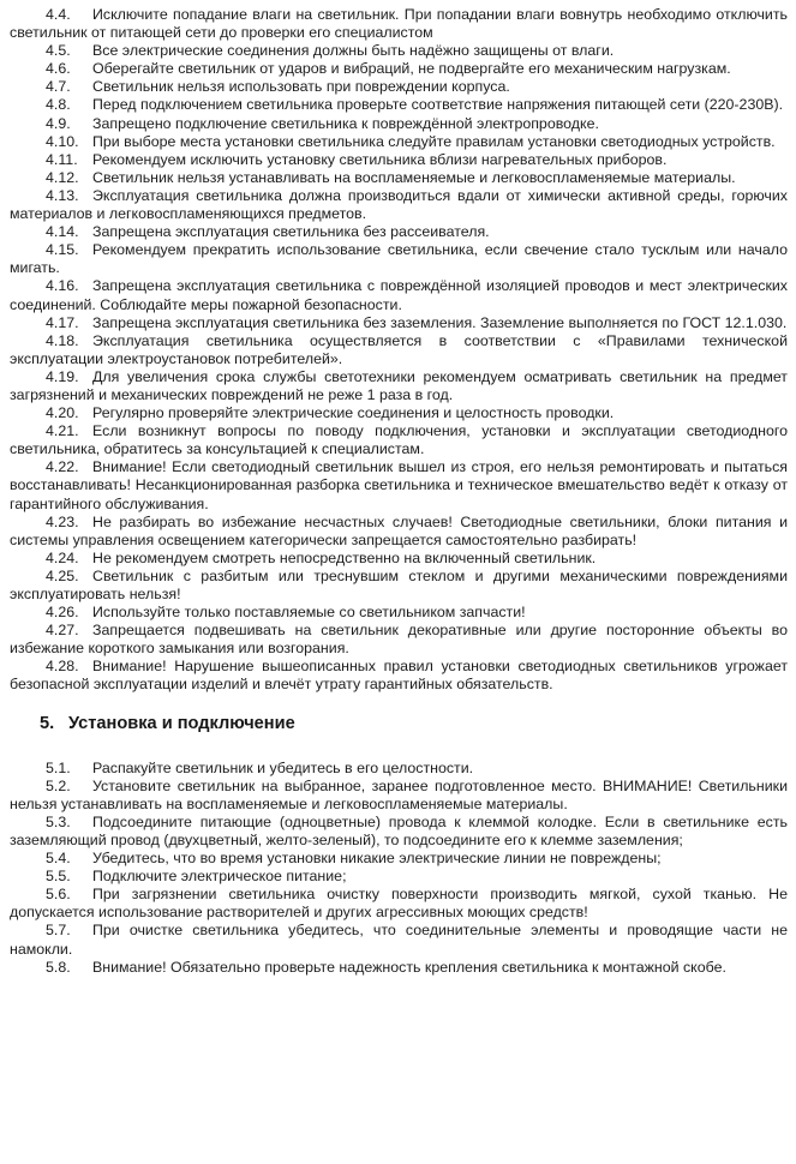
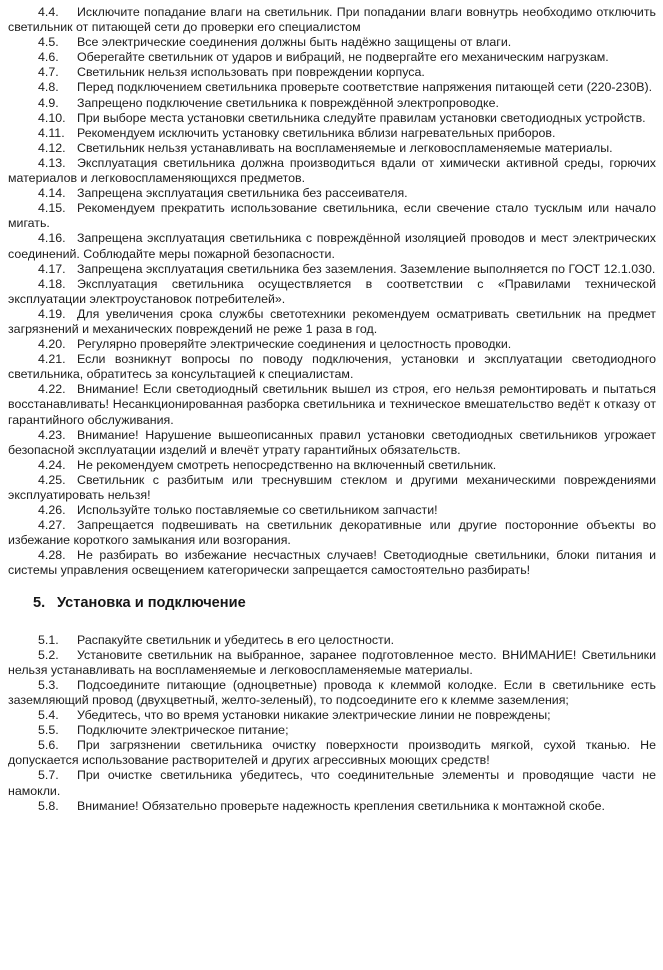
  4.4. Исключите попадание влаги на светильник. При попадании влаги вовнутрь необходимо отключить светильник от питающей сети до проверки его специалистом
  4.5. Все электрические соединения должны быть надёжно защищены от влаги.
  4.6. Оберегайте светильник от ударов и вибраций, не подвергайте его механическим нагрузкам.
  4.7. Светильник нельзя использовать при повреждении корпуса.
  4.8. Перед подключением светильника проверьте соответствие напряжения питающей сети (220-230В).
  4.9. Запрещено подключение светильника к повреждённой электропроводке.
  4.10. При выборе места установки светильника следуйте правилам установки светодиодных устройств.
  4.11. Рекомендуем исключить установку светильника вблизи нагревательных приборов.
  4.12. Светильник нельзя устанавливать на воспламеняемые и легковоспламеняемые материалы.
  4.13. Эксплуатация светильника должна производиться вдали от химически активной среды, горючих материалов и легковоспламеняющихся предметов.
  4.14. Запрещена эксплуатация светильника без рассеивателя.
  4.15. Рекомендуем прекратить использование светильника, если свечение стало тусклым или начало мигать.
  4.16. Запрещена эксплуатация светильника с повреждённой изоляцией проводов и мест электрических соединений. Соблюдайте меры пожарной безопасности.
  4.17. Запрещена эксплуатация светильника без заземления. Заземление выполняется по ГОСТ 12.1.030.
  4.18. Эксплуатация светильника осуществляется в соответствии с «Правилами технической эксплуатации электроустановок потребителей».
  4.19. Для увеличения срока службы светотехники рекомендуем осматривать светильник на предмет загрязнений и механических повреждений не реже 1 раза в год.
  4.20. Регулярно проверяйте электрические соединения и целостность проводки.
  4.21. Если возникнут вопросы по поводу подключения, установки и эксплуатации светодиодного светильника, обратитесь за консультацией к специалистам.
  4.22. Внимание! Если светодиодный светильник вышел из строя, его нельзя ремонтировать и пытаться восстанавливать! Несанкционированная разборка светильника и техническое вмешательство ведёт к отказу от гарантийного обслуживания.
- 4.23. Не разбирать во избежание несчастных случаев! Светодиодные светильники, блоки питания и системы управления освещением категорически запрещается самостоятельно разбирать!
+ 4.23. Внимание! Нарушение вышеописанных правил установки светодиодных светильников угрожает безопасной эксплуатации изделий и влечёт утрату гарантийных обязательств.
  4.24. Не рекомендуем смотреть непосредственно на включенный светильник.
  4.25. Светильник с разбитым или треснувшим стеклом и другими механическими повреждениями эксплуатировать нельзя!
  4.26. Используйте только поставляемые со светильником запчасти!
  4.27. Запрещается подвешивать на светильник декоративные или другие посторонние объекты во избежание короткого замыкания или возгорания.
- 4.28. Внимание! Нарушение вышеописанных правил установки светодиодных светильников угрожает безопасной эксплуатации изделий и влечёт утрату гарантийных обязательств.
+ 4.28. Не разбирать во избежание несчастных случаев! Светодиодные светильники, блоки питания и системы управления освещением категорически запрещается самостоятельно разбирать!
  5. Установка и подключение
  5.1. Распакуйте светильник и убедитесь в его целостности.
  5.2. Установите светильник на выбранное, заранее подготовленное место. ВНИМАНИЕ! Светильники нельзя устанавливать на воспламеняемые и легковоспламеняемые материалы.
  5.3. Подсоедините питающие (одноцветные) провода к клеммой колодке. Если в светильнике есть заземляющий провод (двухцветный, желто-зеленый), то подсоедините его к клемме заземления;
  5.4. Убедитесь, что во время установки никакие электрические линии не повреждены;
  5.5. Подключите электрическое питание;
  5.6. При загрязнении светильника очистку поверхности производить мягкой, сухой тканью. Не допускается использование растворителей и других агрессивных моющих средств!
  5.7. При очистке светильника убедитесь, что соединительные элементы и проводящие части не намокли.
  5.8. Внимание! Обязательно проверьте надежность крепления светильника к монтажной скобе.
